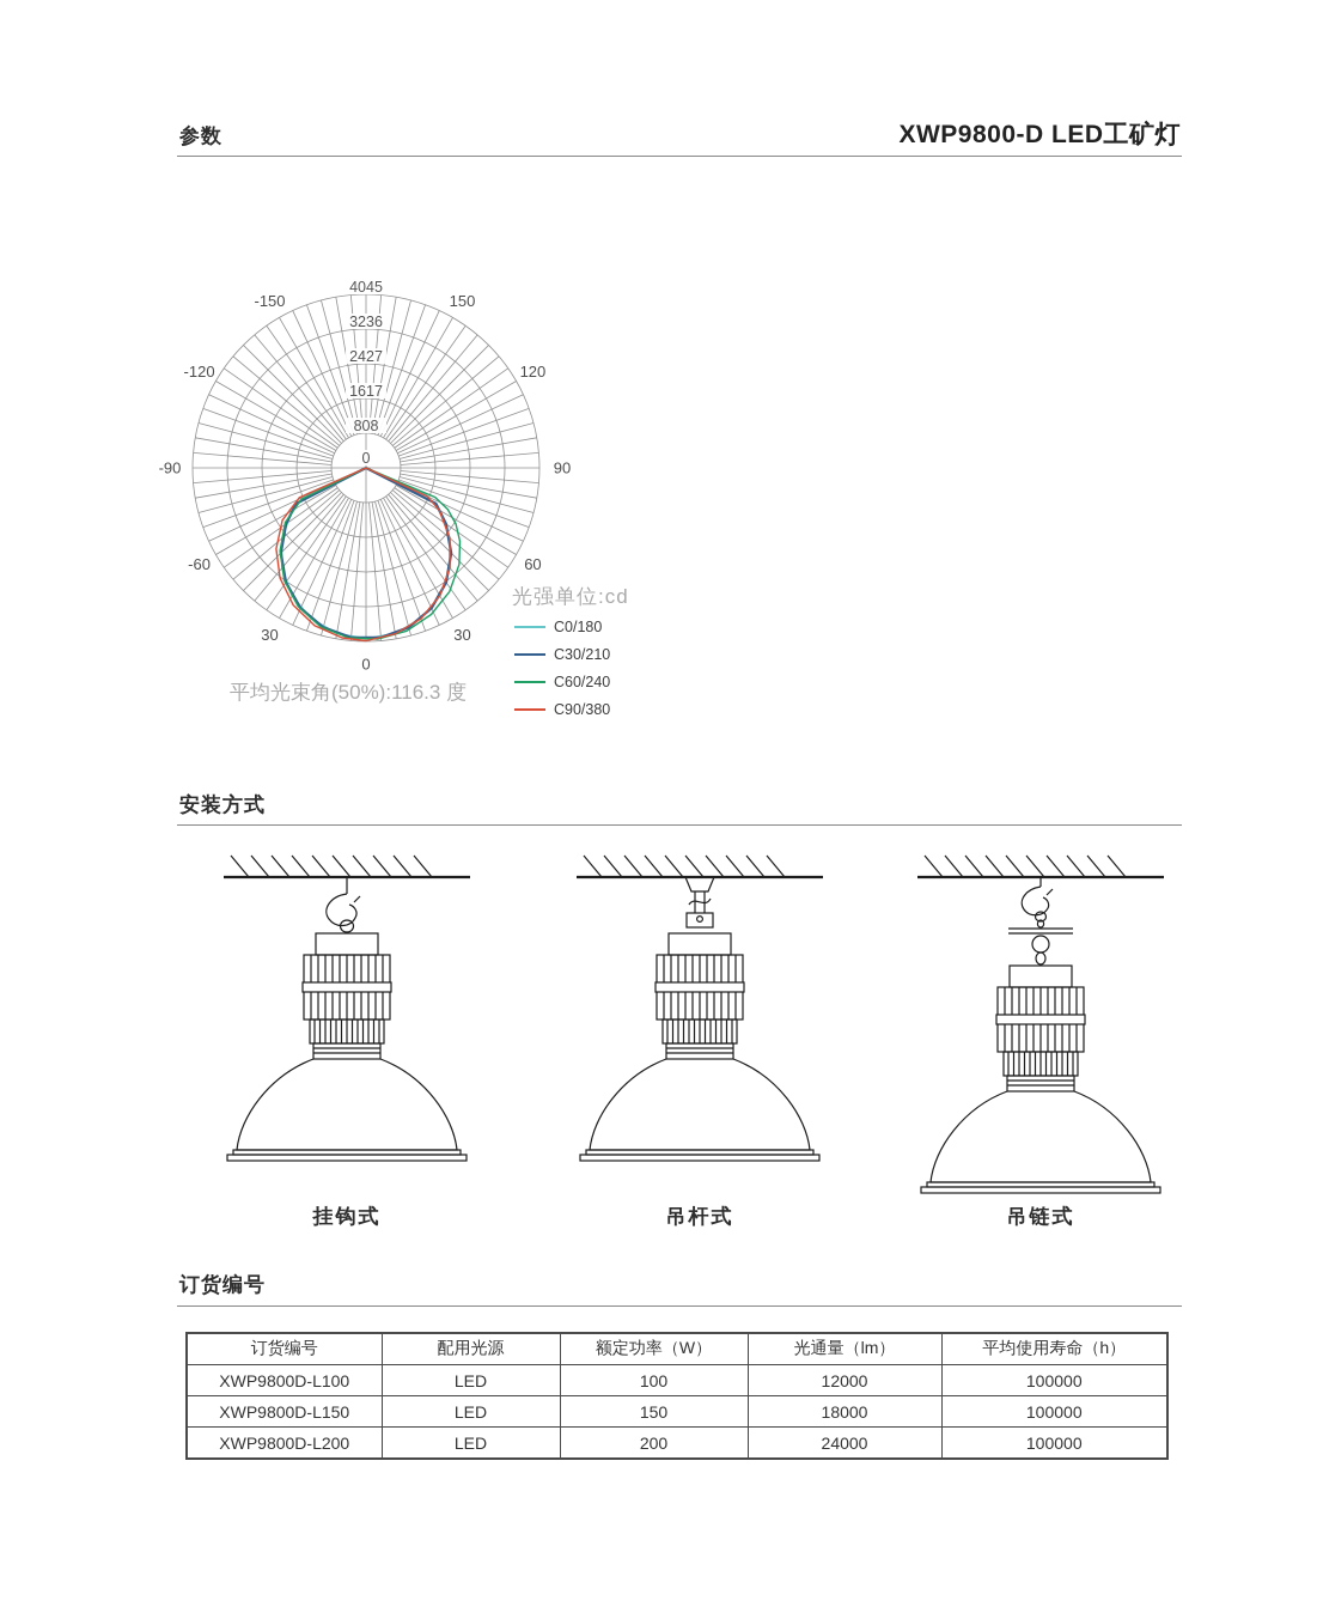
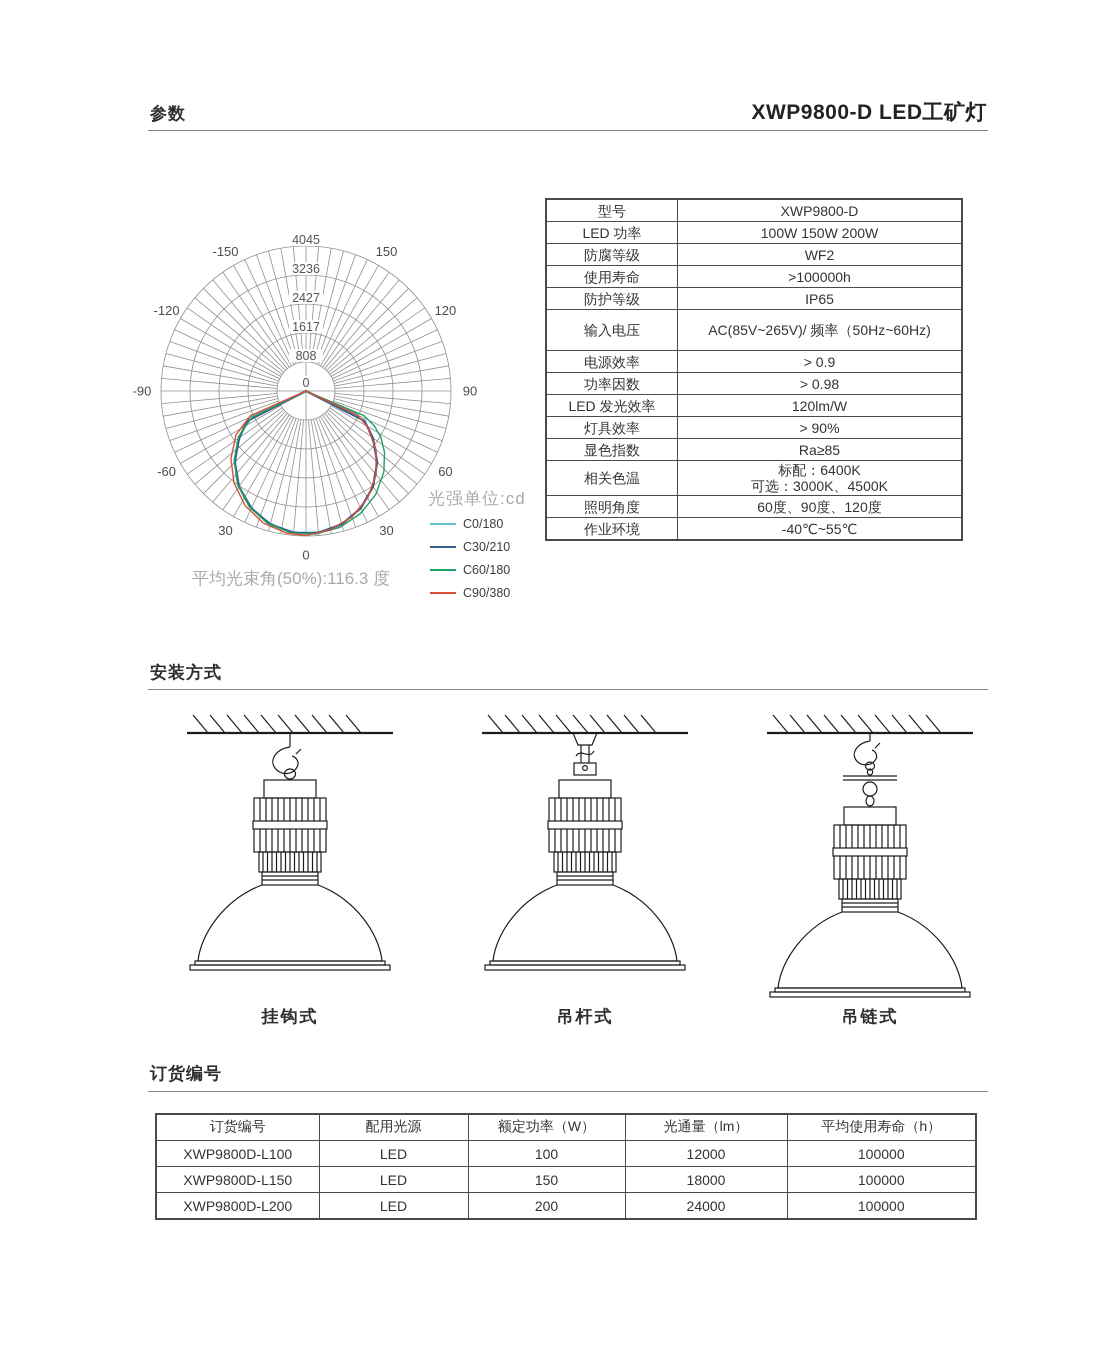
  参数
  XWP9800-D LED工矿灯
  0
  30
  60
  90
  120
  150
  30
  -60
  -90
  -120
  -150
  808
  1617
  2427
  3236
  4045
  0
  光强单位:cd
  C0/180
  C30/210
- C60/240
+ C60/180
  C90/380
  平均光束角(50%):116.3 度
+ 型号	XWP9800-D
+ LED 功率	100W 150W 200W
+ 防腐等级	WF2
+ 使用寿命	>100000h
+ 防护等级	IP65
+ 输入电压	AC(85V~265V)/ 频率（50Hz~60Hz)
+ 电源效率	> 0.9
+ 功率因数	> 0.98
+ LED 发光效率	120lm/W
+ 灯具效率	> 90%
+ 显色指数	Ra≥85
+ 相关色温	标配：6400K 可选：3000K、4500K
+ 照明角度	60度、90度、120度
+ 作业环境	-40℃~55℃
  安装方式
  挂钩式
  吊杆式
  吊链式
  订货编号
  订货编号	配用光源	额定功率（W）	光通量（lm）	平均使用寿命（h）
  XWP9800D-L100	LED	100	12000	100000
  XWP9800D-L150	LED	150	18000	100000
  XWP9800D-L200	LED	200	24000	100000
